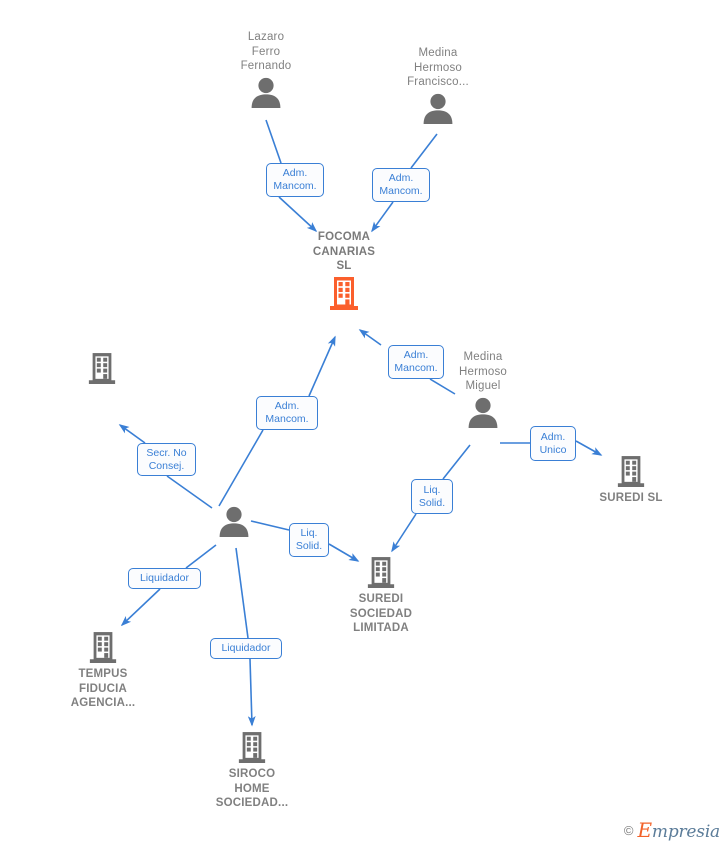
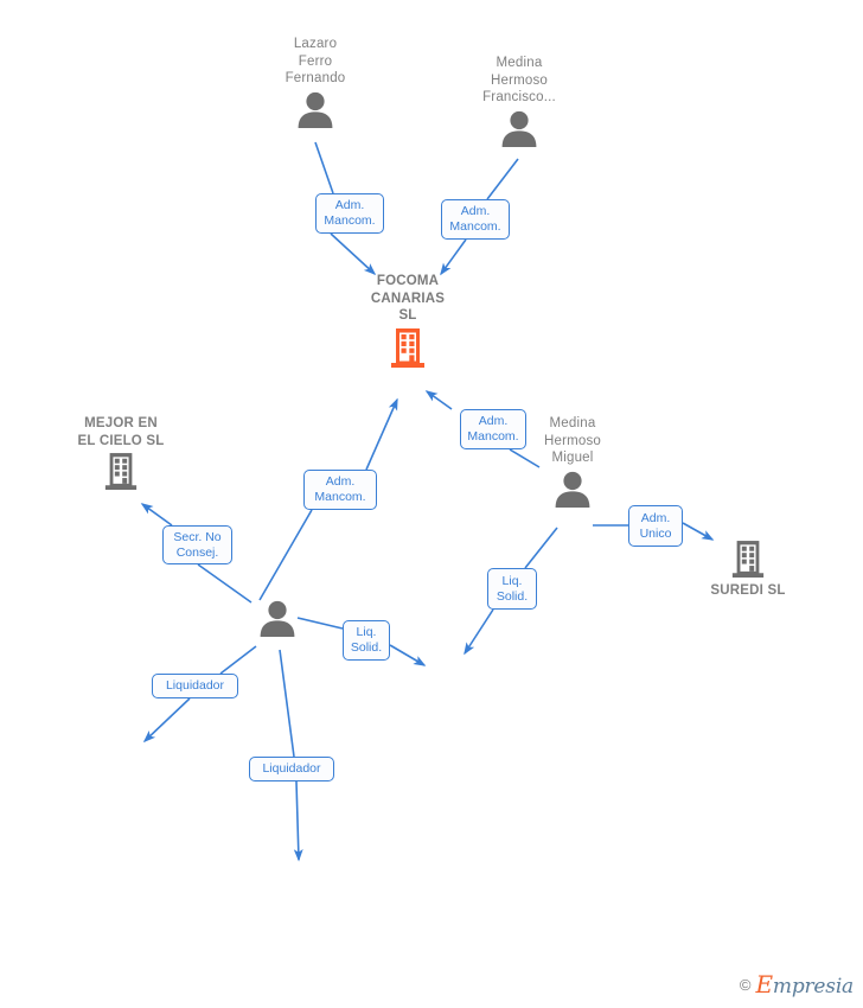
  Lazaro
  Ferro
  Fernando
  Medina
  Hermoso
  Francisco...
  FOCOMA
  CANARIAS
  SL
+ MEJOR EN
+ EL CIELO SL
  Medina
  Hermoso
  Miguel
  SUREDI SL
- SUREDI
- SOCIEDAD
- LIMITADA
- TEMPUS
- FIDUCIA
- AGENCIA...
- SIROCO
- HOME
- SOCIEDAD...
  Adm.
  Mancom.
  Adm.
  Mancom.
  Adm.
  Mancom.
  Adm.
  Mancom.
  Secr. No
  Consej.
  Adm.
  Unico
  Liq.
  Solid.
  Liq.
  Solid.
  Liquidador
  Liquidador
  ©
  Empresia
